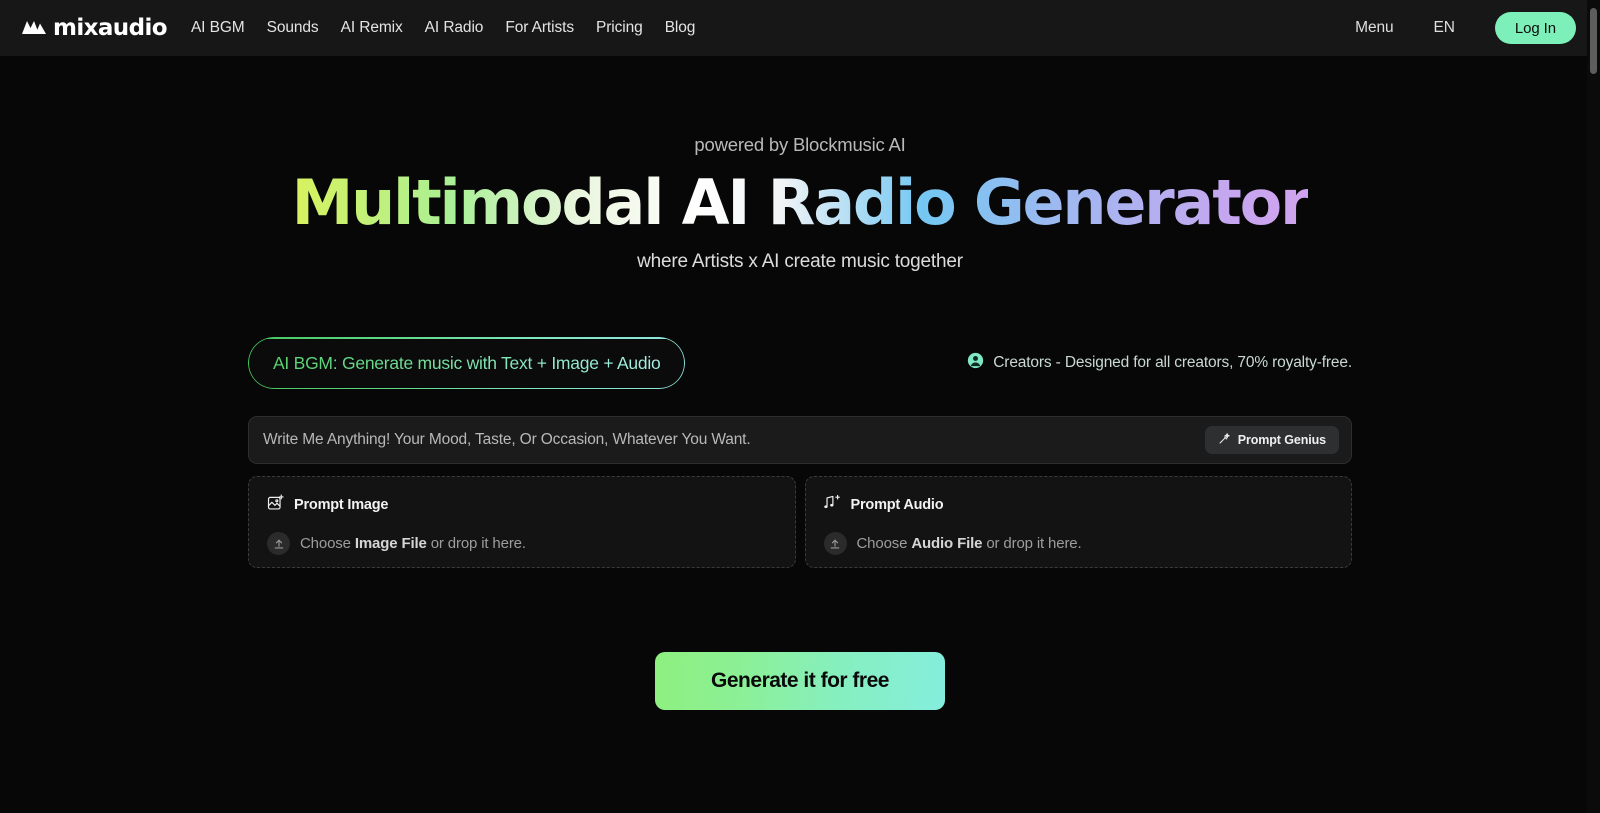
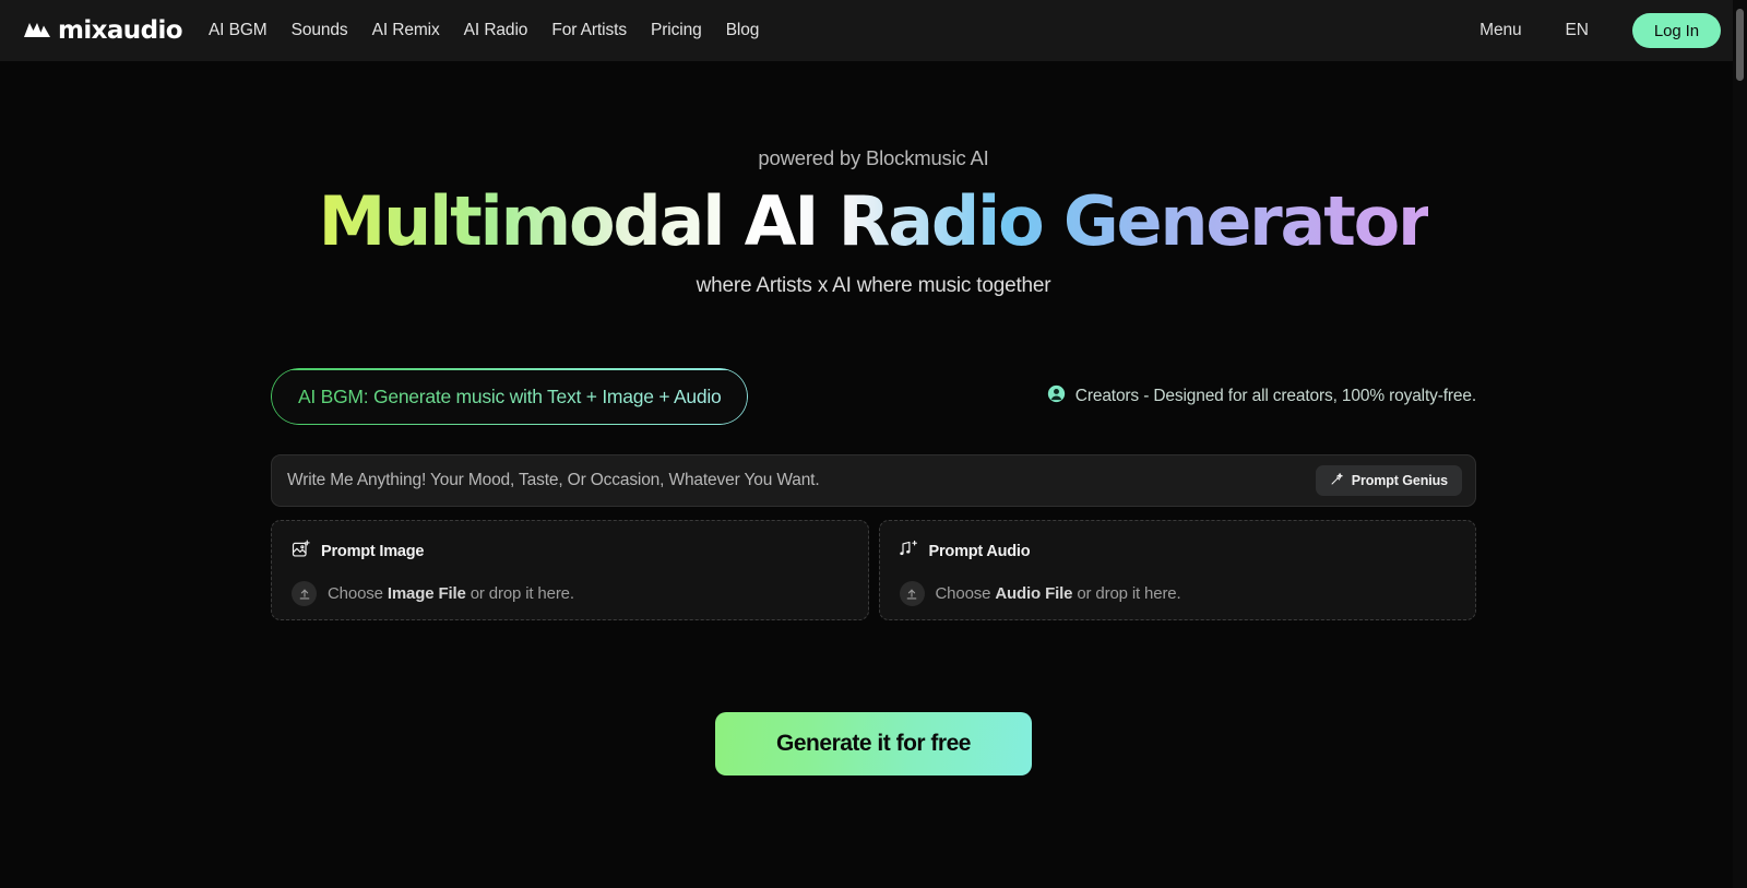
  mixaudio
  AI BGM
  Sounds
  AI Remix
  AI Radio
  For Artists
  Pricing
  Blog
  Menu
  EN
  Log In
  powered by Blockmusic AI
  Multimodal AI Radio Generator
- where Artists x AI create music together
+ where Artists x AI where music together
- Creators - Designed for all creators, 70% royalty-free.
+ Creators - Designed for all creators, 100% royalty-free.
  Write Me Anything! Your Mood, Taste, Or Occasion, Whatever You Want.
  Prompt Genius
  Prompt Image
  Choose Image File or drop it here.
  Prompt Audio
  Choose Audio File or drop it here.
  Generate it for free
